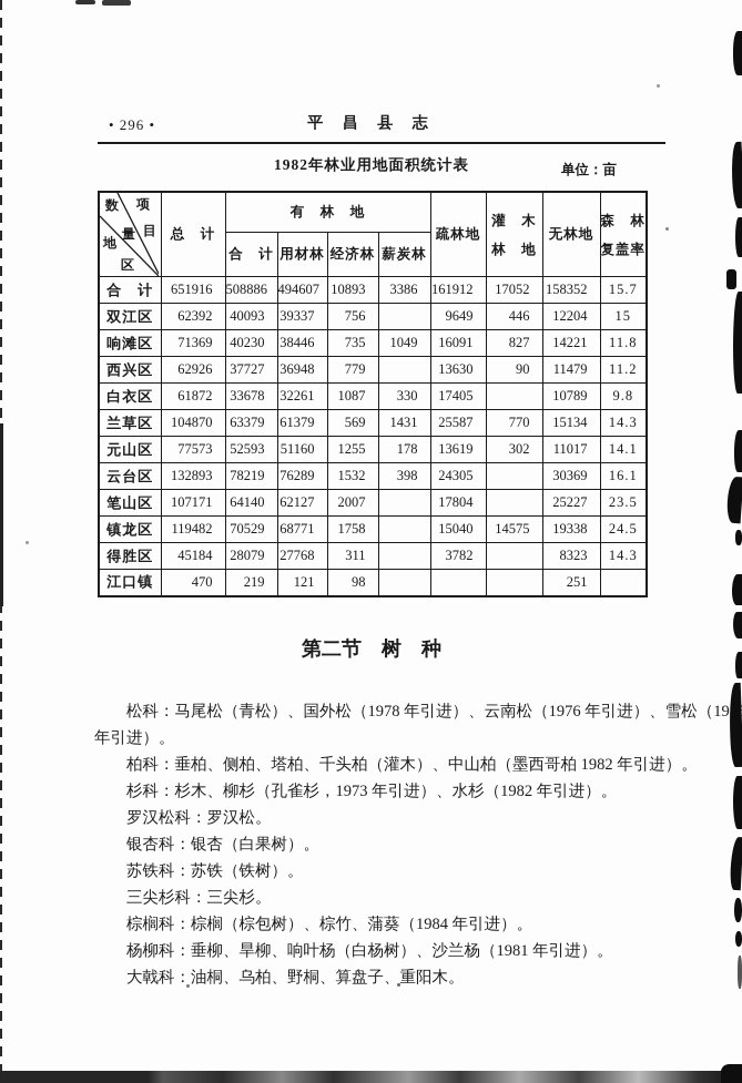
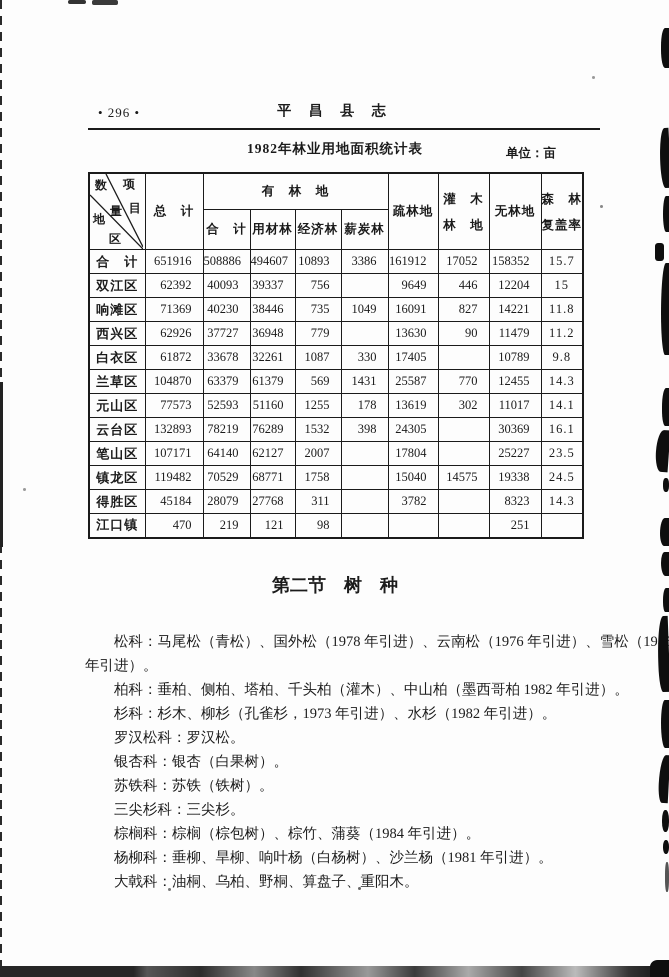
  • 296 •
  平 昌 县 志
  1982年林业用地面积统计表
  单位：亩
  数 项 地 量 目 区	总 计	有 林 地	疏林地	灌 木 林 地	无林地	森 林 复盖率
  合 计	用材林	经济林	薪炭林
  合 计	651916	508886	494607	10893	3386	161912	17052	158352	15.7
  双江区	62392	40093	39337	756		9649	446	12204	15
  响滩区	71369	40230	38446	735	1049	16091	827	14221	11.8
  西兴区	62926	37727	36948	779		13630	90	11479	11.2
  白衣区	61872	33678	32261	1087	330	17405		10789	9.8
- 兰草区	104870	63379	61379	569	1431	25587	770	15134	14.3
+ 兰草区	104870	63379	61379	569	1431	25587	770	12455	14.3
  元山区	77573	52593	51160	1255	178	13619	302	11017	14.1
  云台区	132893	78219	76289	1532	398	24305		30369	16.1
  笔山区	107171	64140	62127	2007		17804		25227	23.5
  镇龙区	119482	70529	68771	1758		15040	14575	19338	24.5
  得胜区	45184	28079	27768	311		3782		8323	14.3
  江口镇	470	219	121	98				251
  第二节 树 种
  松科：马尾松（青松）、国外松（1978 年引进）、云南松（1976 年引进）、雪松（19
  年引进）。
  柏科：垂柏、侧柏、塔柏、千头柏（灌木）、中山柏（墨西哥柏 1982 年引进）。
  杉科：杉木、柳杉（孔雀杉，1973 年引进）、水杉（1982 年引进）。
  罗汉松科：罗汉松。
  银杏科：银杏（白果树）。
  苏铁科：苏铁（铁树）。
  三尖杉科：三尖杉。
  棕榈科：棕榈（棕包树）、棕竹、蒲葵（1984 年引进）。
  杨柳科：垂柳、旱柳、响叶杨（白杨树）、沙兰杨（1981 年引进）。
  大戟科：油桐、乌柏、野桐、算盘子、重阳木。
